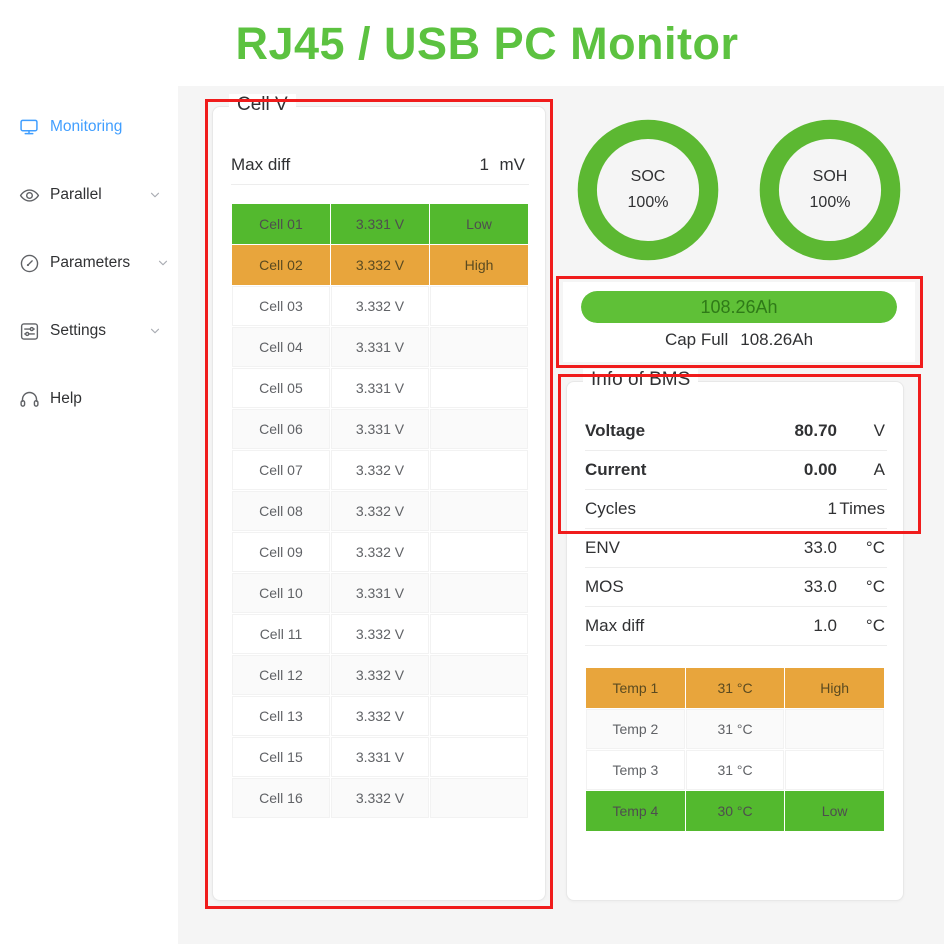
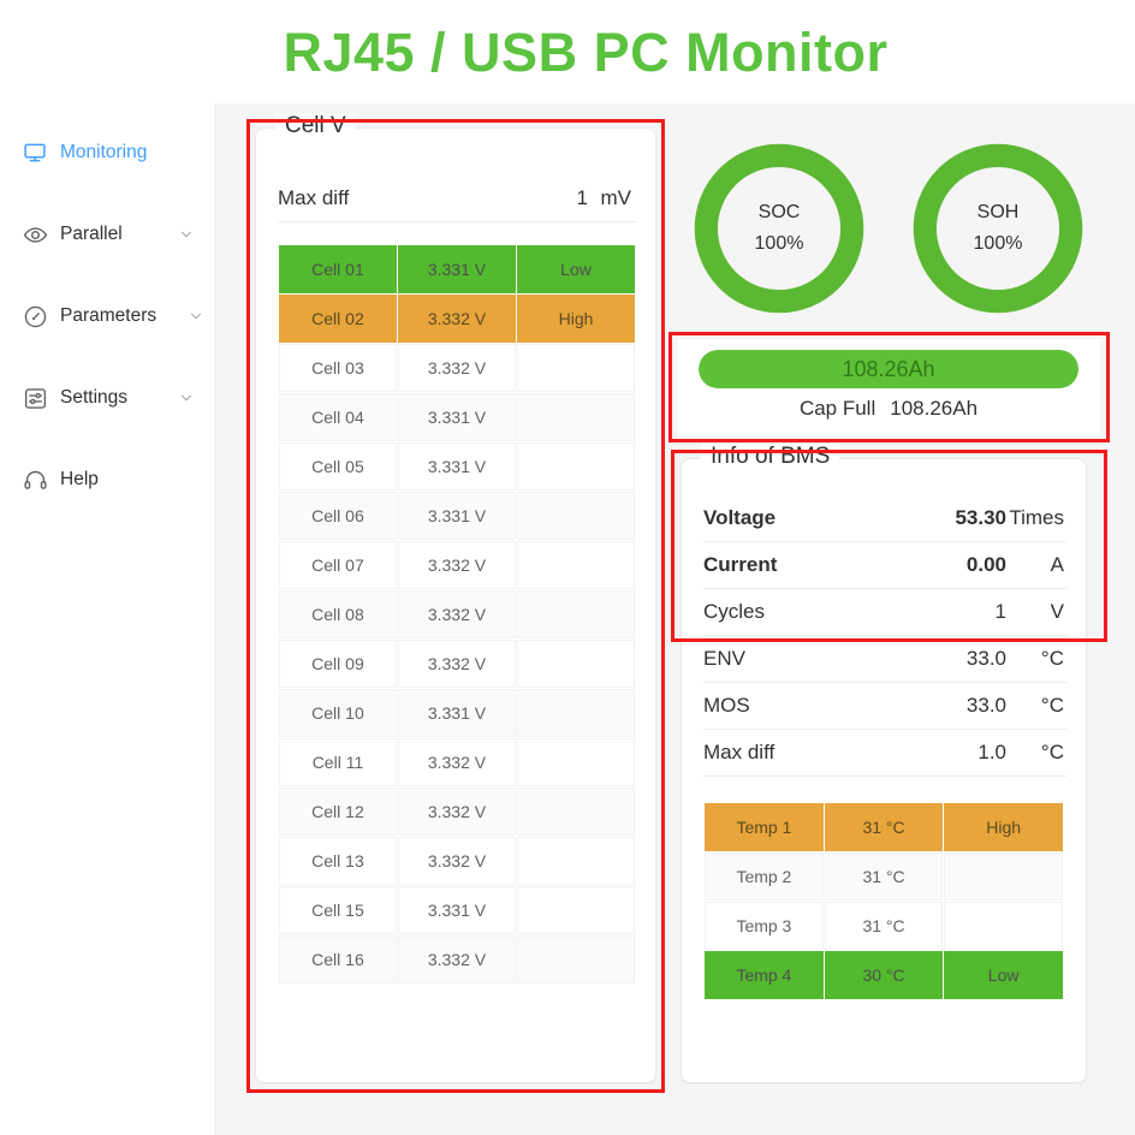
  RJ45 / USB PC Monitor
  Monitoring
  Parallel
  Parameters
  Settings
  Help
  Cell V
  Max diff
  1
  mV
  Cell 01	3.331 V	Low
  Cell 02	3.332 V	High
  Cell 03	3.332 V
  Cell 04	3.331 V
  Cell 05	3.331 V
  Cell 06	3.331 V
  Cell 07	3.332 V
  Cell 08	3.332 V
  Cell 09	3.332 V
  Cell 10	3.331 V
  Cell 11	3.332 V
  Cell 12	3.332 V
  Cell 13	3.332 V
  Cell 15	3.331 V
  Cell 16	3.332 V
  SOC
  100%
  SOH
  100%
  108.26Ah
  Cap Full
  108.26Ah
  Info of BMS
  Voltage
- 80.70
+ 53.30
- V
+ Times
  Current
  0.00
  A
  Cycles
  1
- Times
+ V
  ENV
  33.0
  °C
  MOS
  33.0
  °C
  Max diff
  1.0
  °C
  Temp 1	31 °C	High
  Temp 2	31 °C
  Temp 3	31 °C
  Temp 4	30 °C	Low
